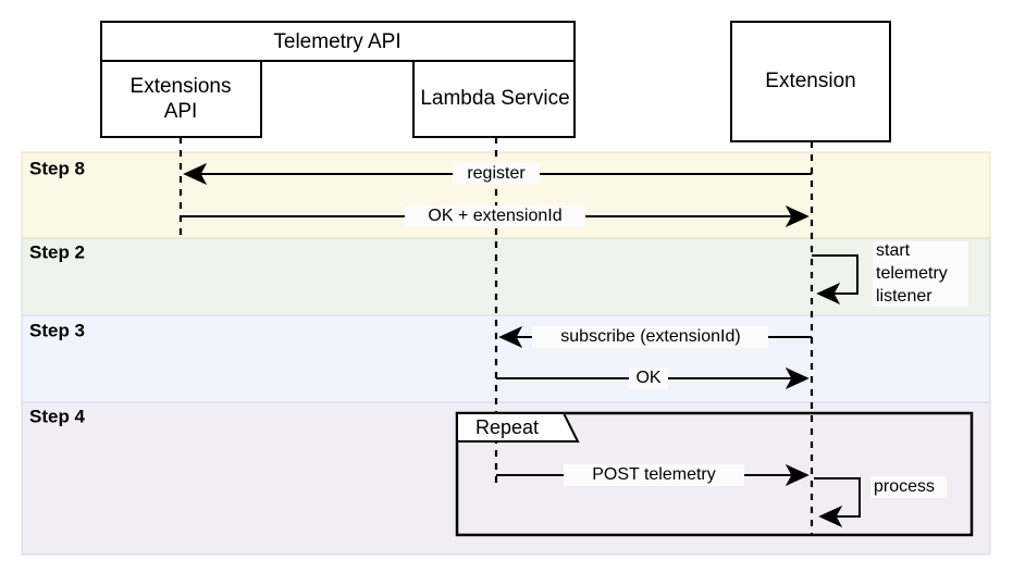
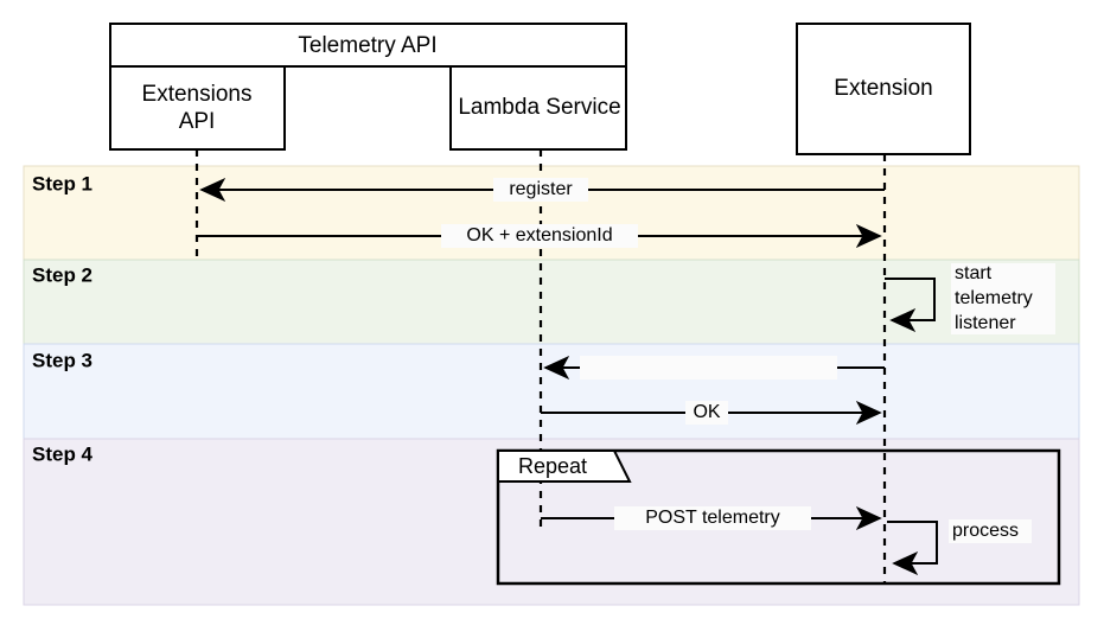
  Telemetry API
  Extensions
  API
  Lambda Service
  Extension
- Step 8
+ Step 1
  Step 2
  Step 3
  Step 4
  register
  OK + extensionId
  start
  telemetry
  listener
- subscribe (extensionId)
  OK
  Repeat
  POST telemetry
  process
